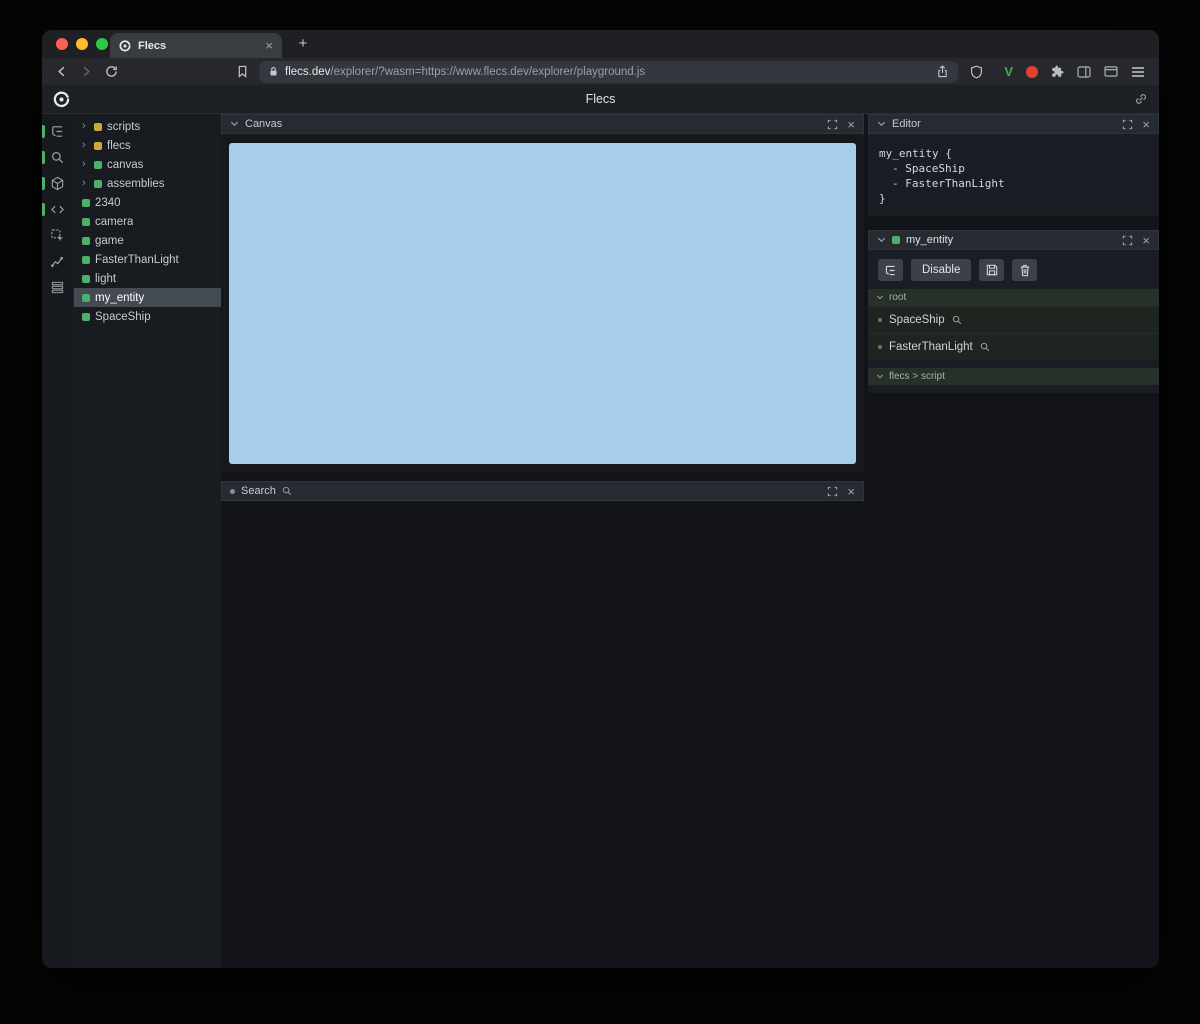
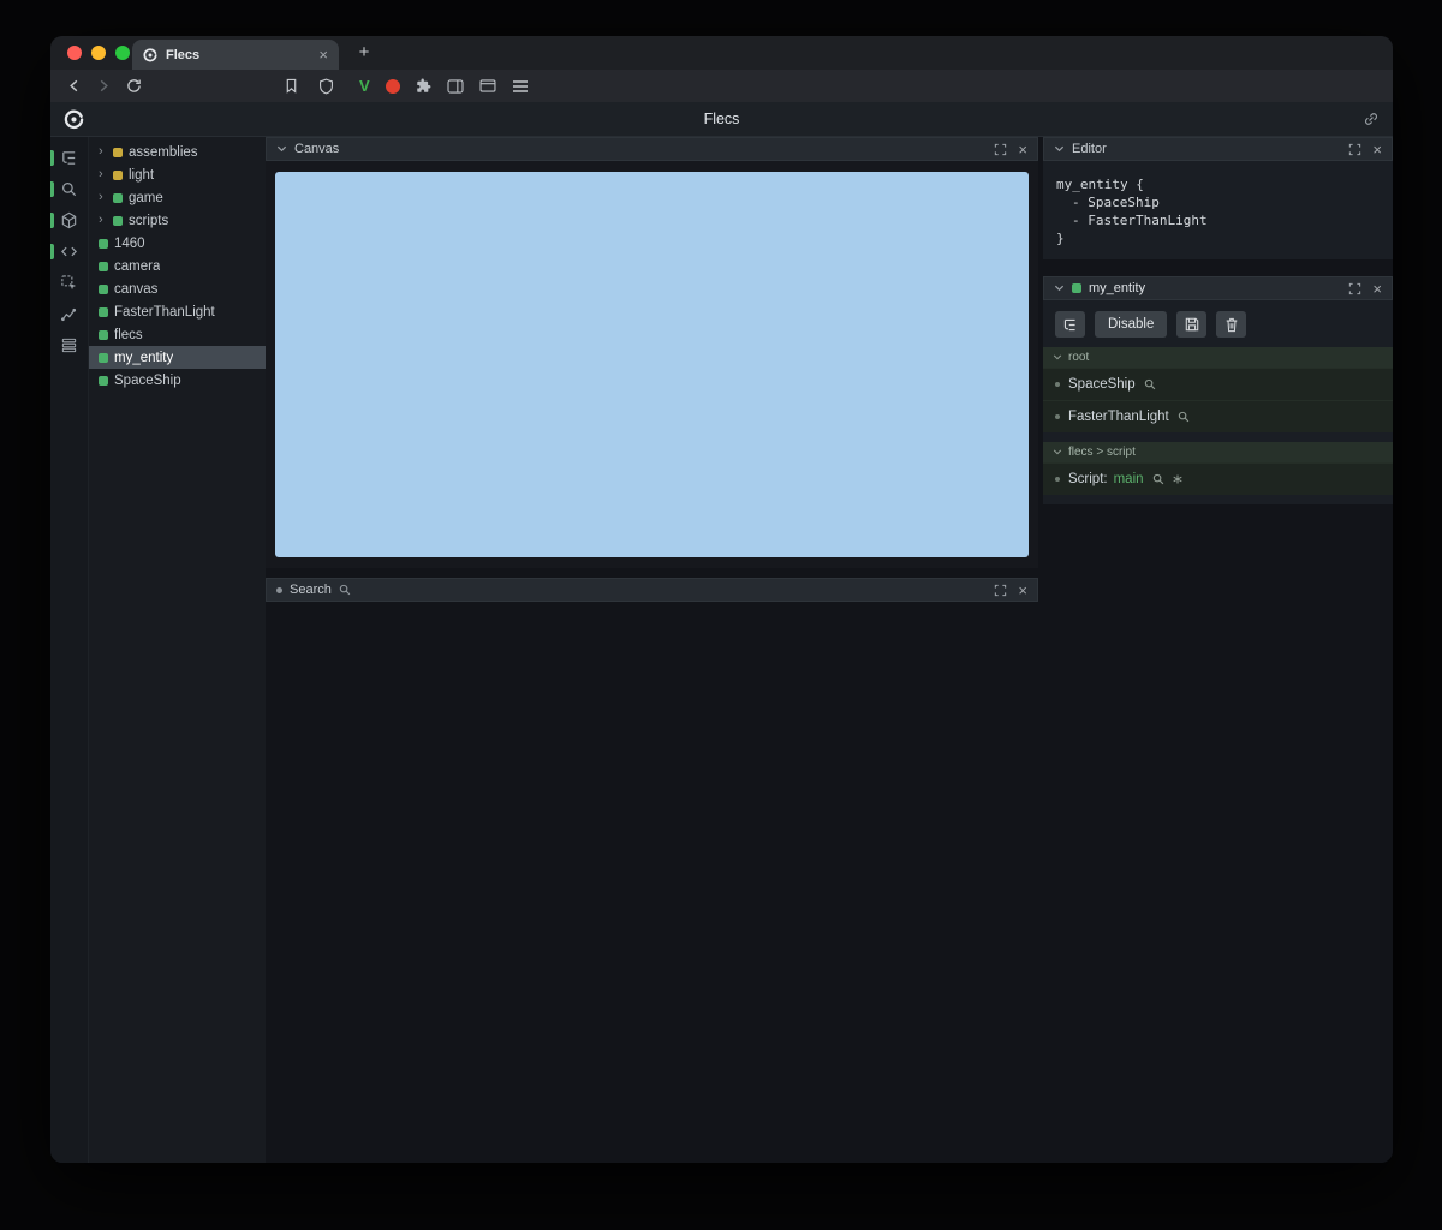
  Flecs
  ×
  +
- flecs.dev
- /explorer/?wasm=https://www.flecs.dev/explorer/playground.js
  V
  Flecs
  ›
- scripts
+ assemblies
  ›
- flecs
+ light
  ›
- canvas
+ game
  ›
- assemblies
+ scripts
- 2340
+ 1460
  camera
- game
+ canvas
  FasterThanLight
- light
+ flecs
  my_entity
  SpaceShip
  Canvas
  ×
  Search
  ×
  Editor
  ×
  my_entity {
  - SpaceShip
  - FasterThanLight
  }
  my_entity
  ×
  Disable
  root
  SpaceShip
  FasterThanLight
  flecs > script
+ Script:
+ main
